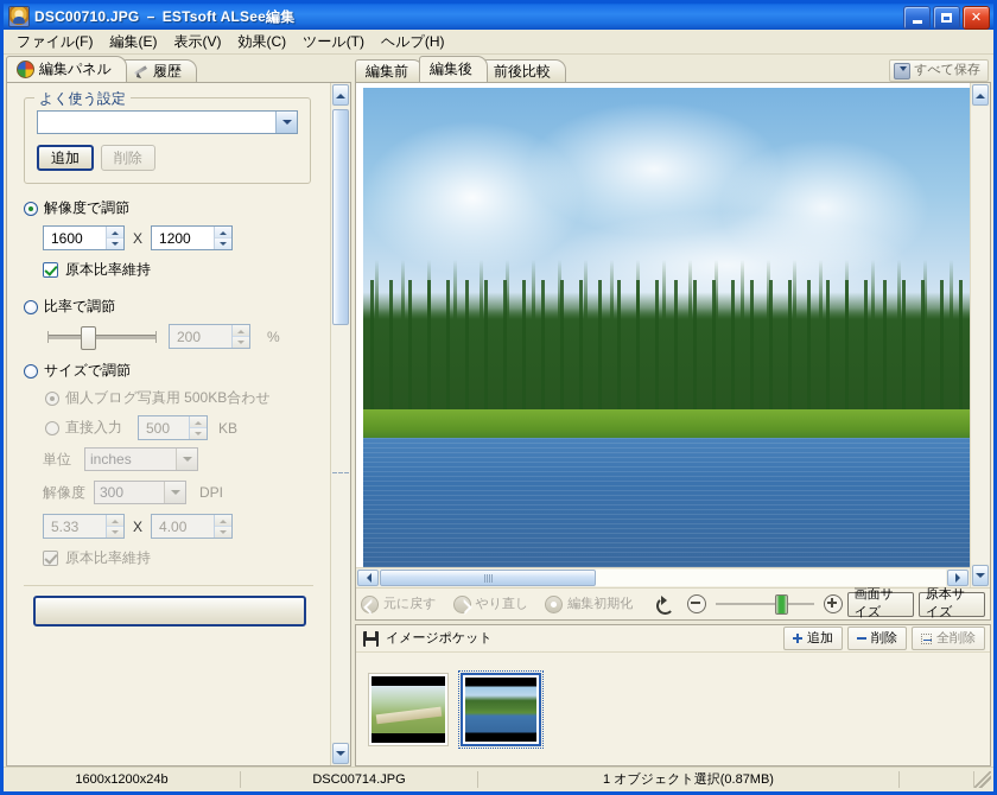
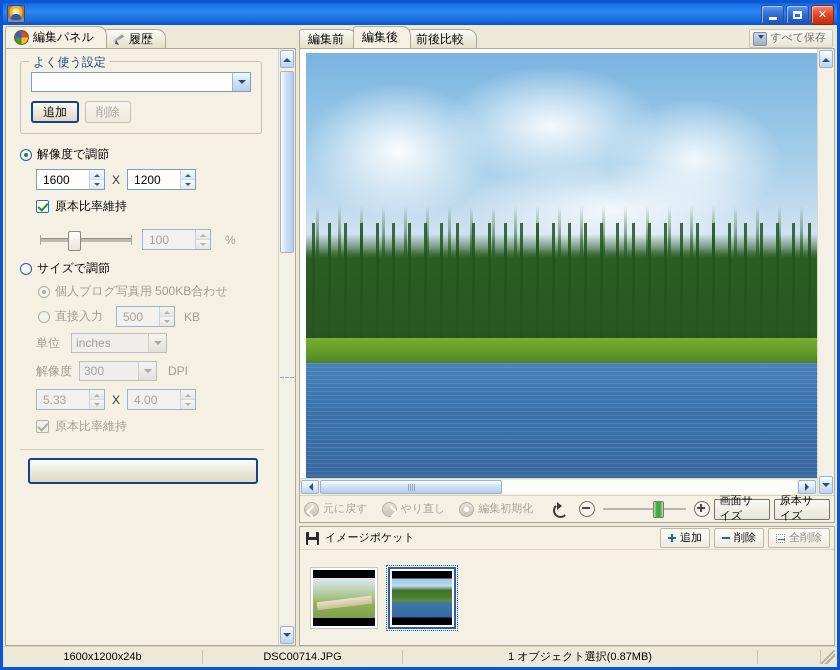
- DSC00710.JPG － ESTsoft ALSee編集
  ✕
- ファイル(F)
- 編集(E)
- 表示(V)
- 効果(C)
- ツール(T)
- ヘルプ(H)
  編集パネル
  履歴
  よく使う設定
  追加
  削除
  解像度で調節
  1600
  X
  1200
  原本比率維持
- 比率で調節
- 200
+ 100
  %
  サイズで調節
  個人ブログ写真用 500KB合わせ
  直接入力
  500
  KB
  単位
  inches
  解像度
  300
  DPI
  5.33
  X
  4.00
  原本比率維持
  編集前
  編集後
  前後比較
  すべて保存
  元に戻す
  やり直し
  編集初期化
  画面サイズ
  原本サイズ
  イメージポケット
  追加
  削除
  全削除
  1600x1200x24b
  DSC00714.JPG
  1 オブジェクト選択(0.87MB)
